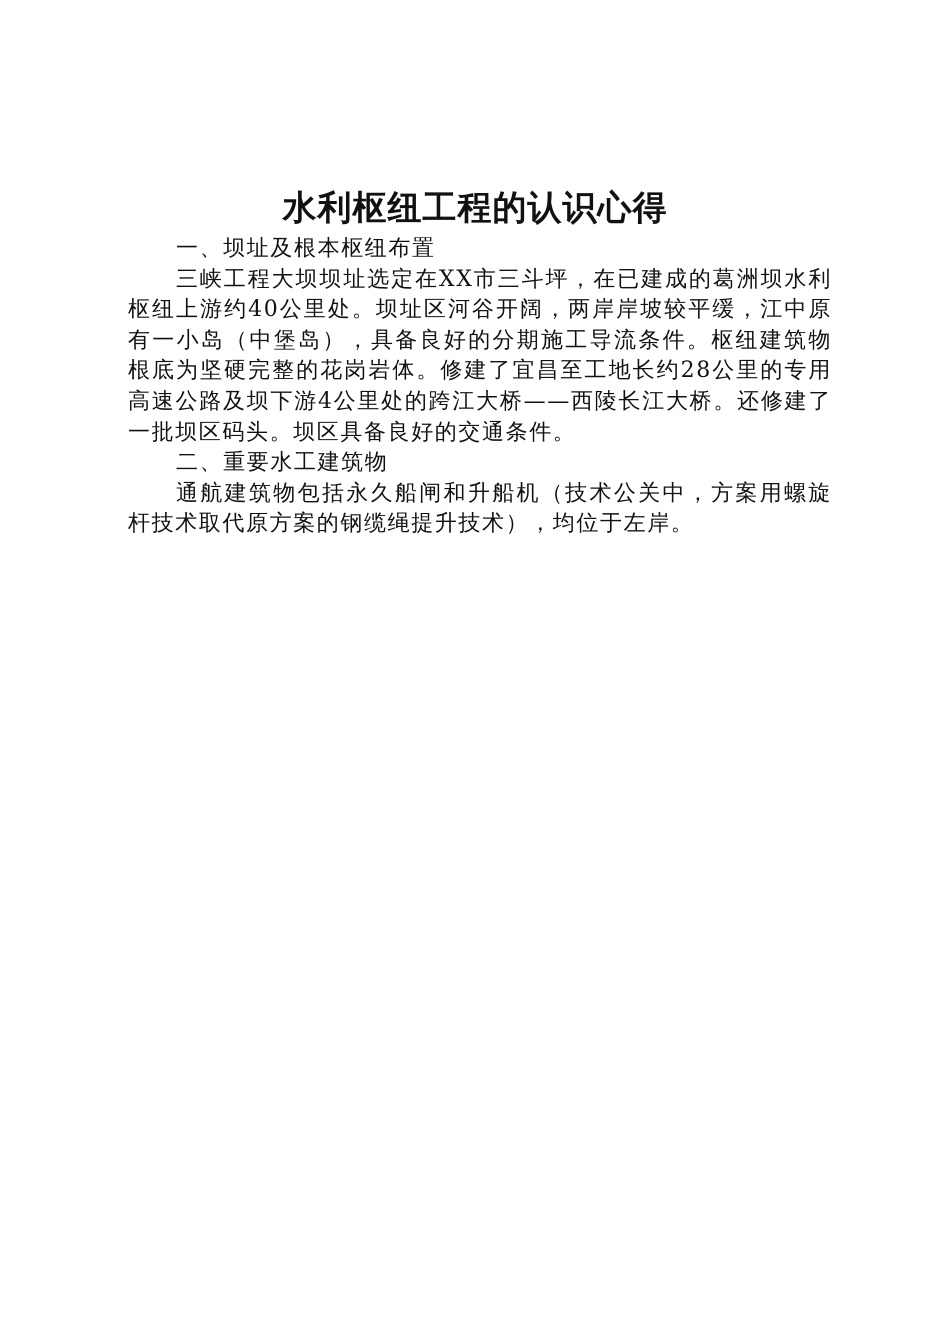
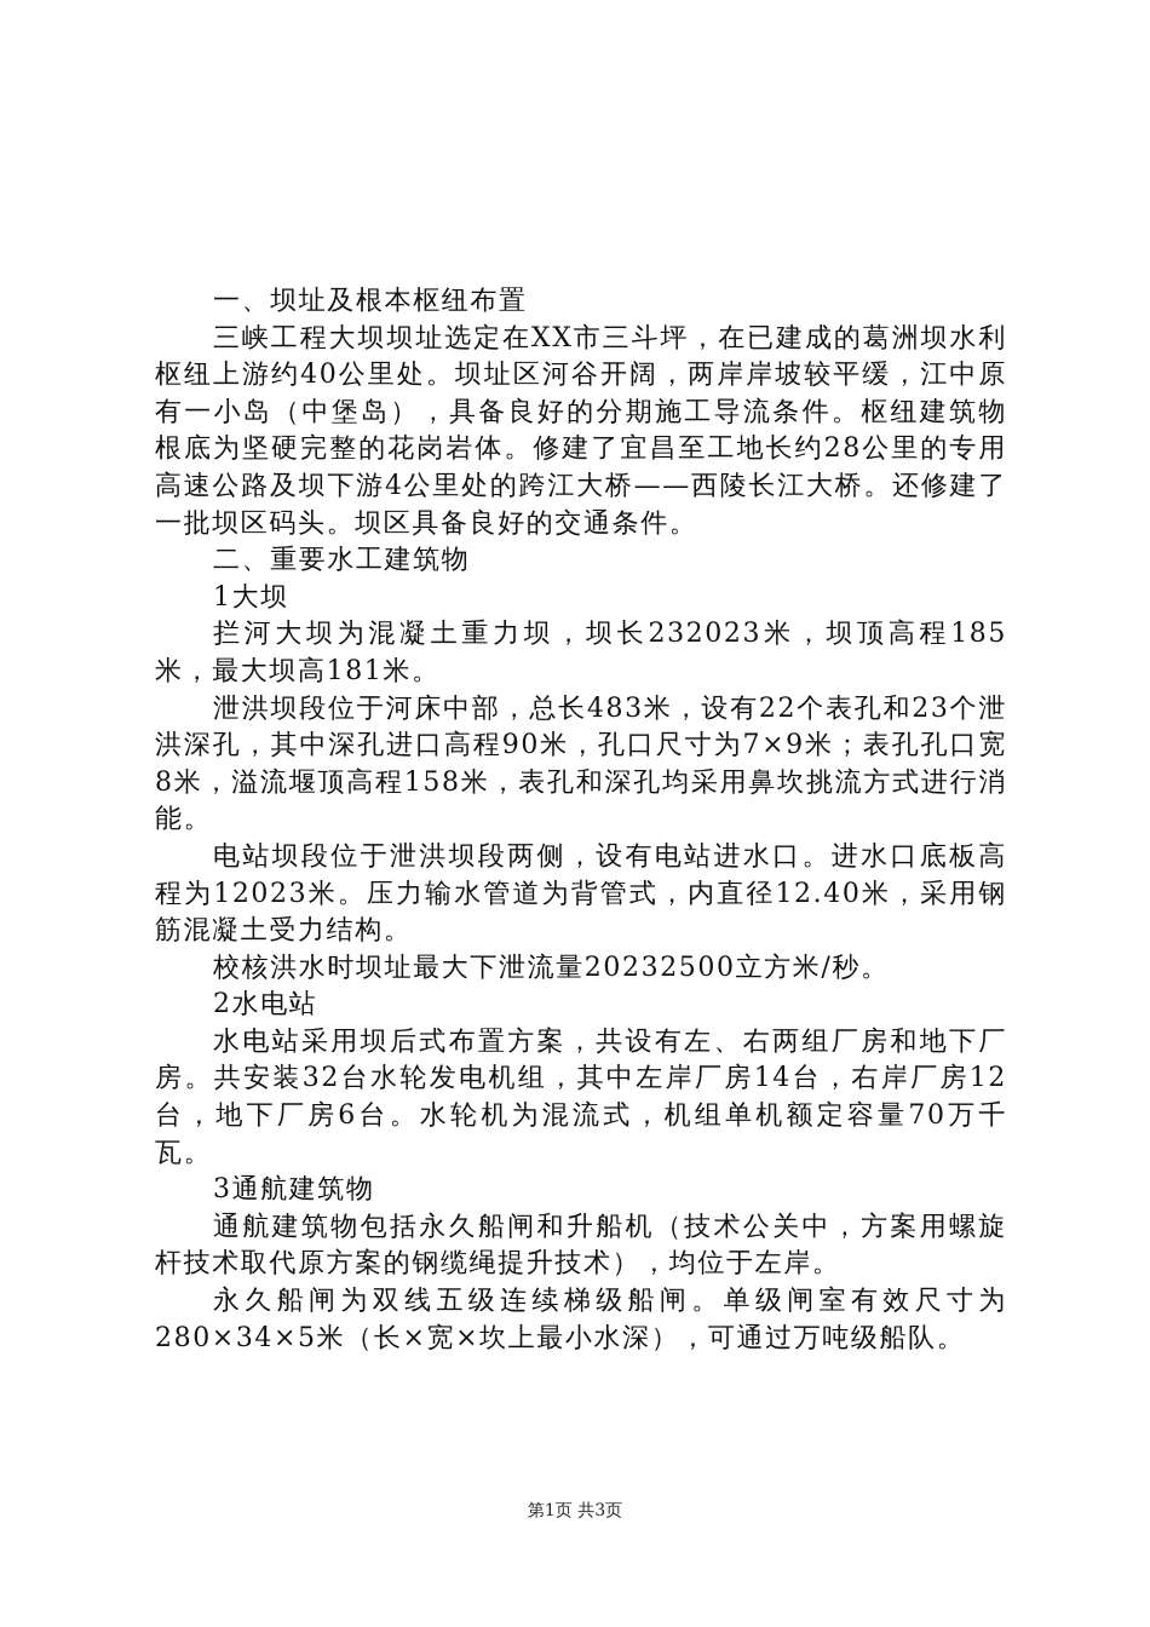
- 水利枢纽工程的认识心得
  一、坝址及根本枢纽布置
  三峡工程大坝坝址选定在XX市三斗坪，在已建成的葛洲坝水利枢纽上游约40公里处。坝址区河谷开阔，两岸岸坡较平缓，江中原有一小岛（中堡岛），具备良好的分期施工导流条件。枢纽建筑物根底为坚硬完整的花岗岩体。修建了宜昌至工地长约28公里的专用高速公路及坝下游4公里处的跨江大桥——西陵长江大桥。还修建了一批坝区码头。坝区具备良好的交通条件。
  二、重要水工建筑物
+ 1大坝
+ 拦河大坝为混凝土重力坝，坝长232023米，坝顶高程185米，最大坝高181米。
+ 泄洪坝段位于河床中部，总长483米，设有22个表孔和23个泄洪深孔，其中深孔进口高程90米，孔口尺寸为7×9米；表孔孔口宽8米，溢流堰顶高程158米，表孔和深孔均采用鼻坎挑流方式进行消能。
+ 电站坝段位于泄洪坝段两侧，设有电站进水口。进水口底板高程为12023米。压力输水管道为背管式，内直径12.40米，采用钢筋混凝土受力结构。
+ 校核洪水时坝址最大下泄流量20232500立方米/秒。
+ 2水电站
+ 水电站采用坝后式布置方案，共设有左、右两组厂房和地下厂房。共安装32台水轮发电机组，其中左岸厂房14台，右岸厂房12台，地下厂房6台。水轮机为混流式，机组单机额定容量70万千瓦。
+ 3通航建筑物
  通航建筑物包括永久船闸和升船机（技术公关中，方案用螺旋杆技术取代原方案的钢缆绳提升技术），均位于左岸。
+ 永久船闸为双线五级连续梯级船闸。单级闸室有效尺寸为280×34×5米（长×宽×坎上最小水深），可通过万吨级船队。
+ 第1页 共3页
